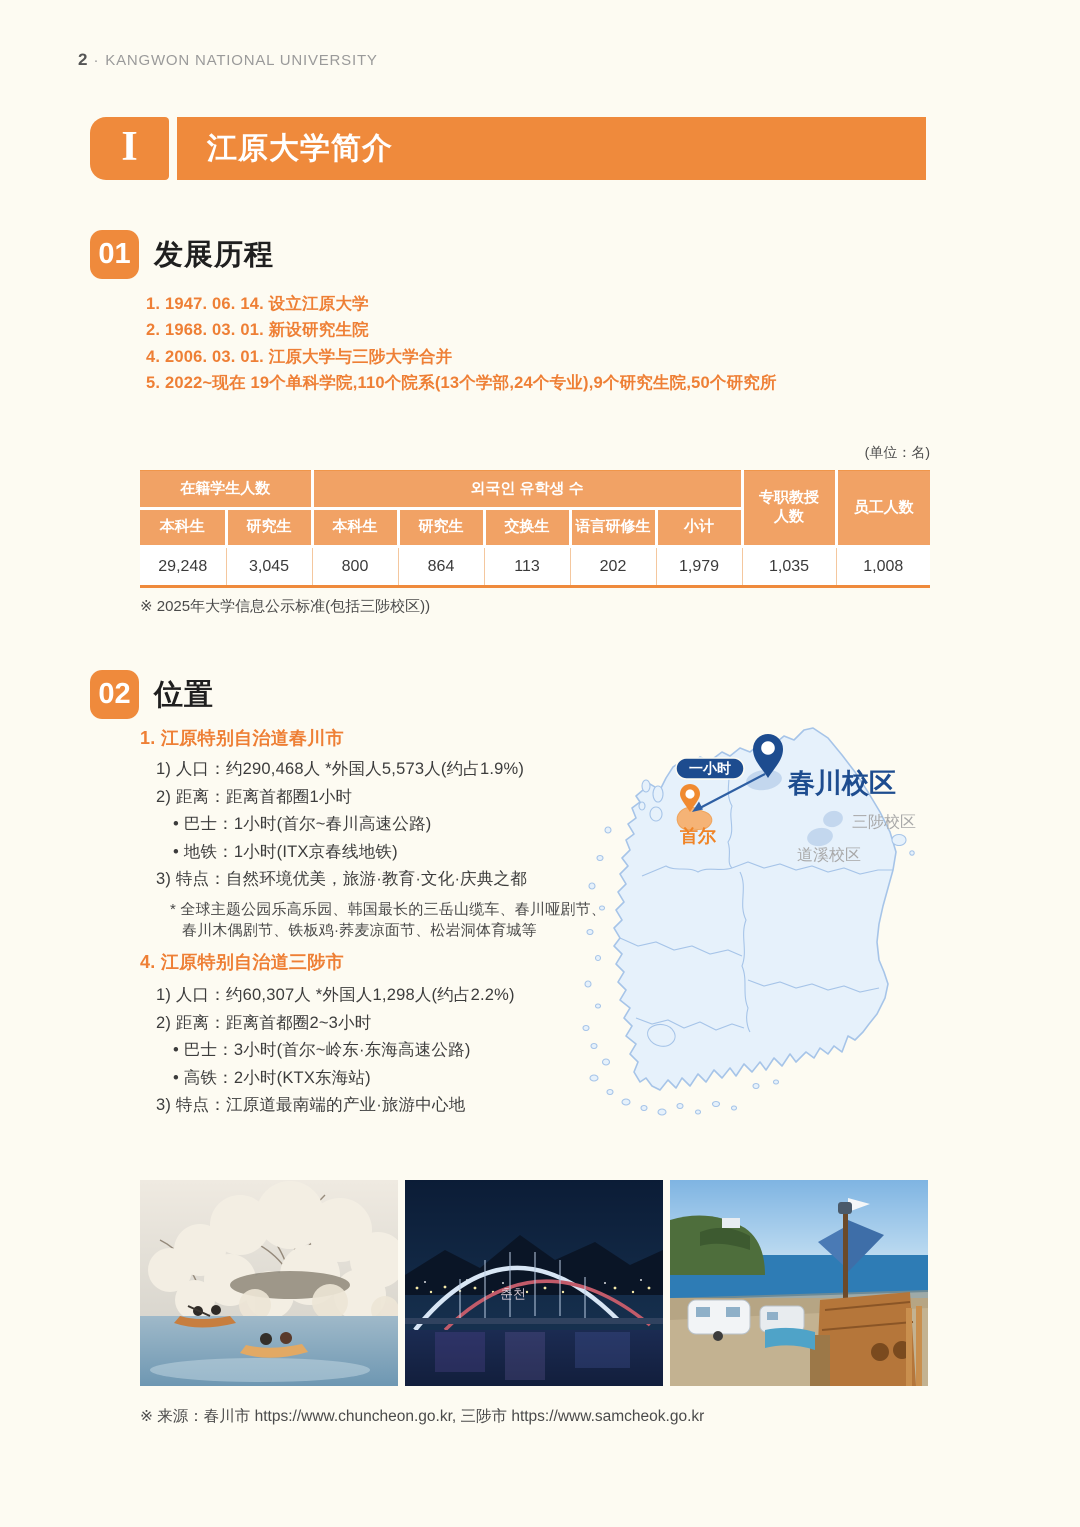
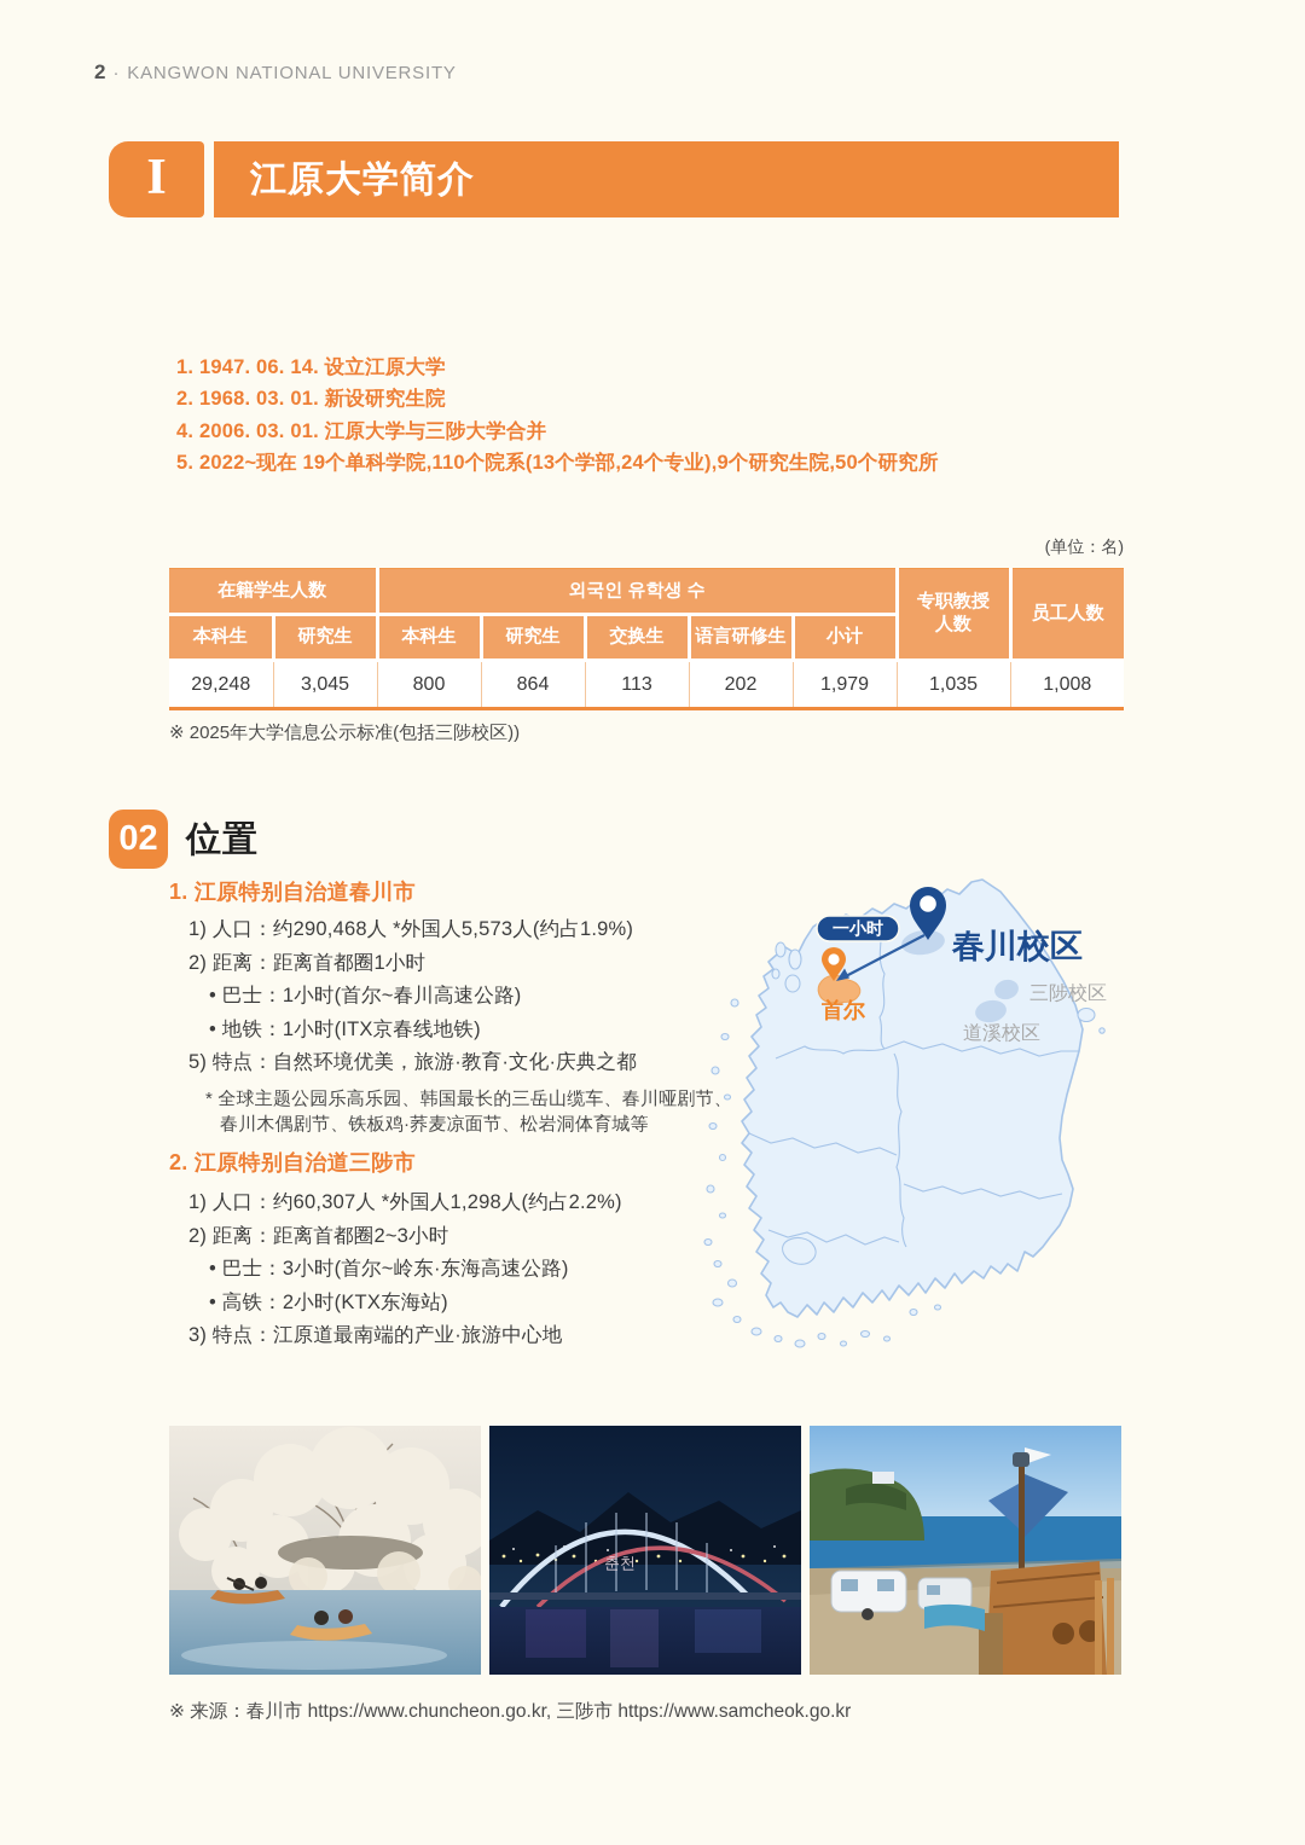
  2 · KANGWON NATIONAL UNIVERSITY
  I
  江原大学简介
- 01
- 发展历程
  1. 1947. 06. 14. 设立江原大学
  2. 1968. 03. 01. 新设研究生院
  4. 2006. 03. 01. 江原大学与三陟大学合并
  5. 2022~现在 19个单科学院,110个院系(13个学部,24个专业),9个研究生院,50个研究所
  (单位：名)
  在籍学生人数	외국인 유학생 수	专职教授人数	员工人数
  本科生	研究生	本科生	研究生	交换生	语言研修生	小计
  29,248	3,045	800	864	113	202	1,979	1,035	1,008
  ※ 2025年大学信息公示标准(包括三陟校区))
  02
  位置
  1. 江原特别自治道春川市
  1) 人口：约290,468人 *外国人5,573人(约占1.9%)
  2) 距离：距离首都圈1小时
  • 巴士：1小时(首尔~春川高速公路)
  • 地铁：1小时(ITX京春线地铁)
- 3) 特点：自然环境优美，旅游·教育·文化·庆典之都
+ 5) 特点：自然环境优美，旅游·教育·文化·庆典之都
  * 全球主题公园乐高乐园、韩国最长的三岳山缆车、春川哑剧节、
  春川木偶剧节、铁板鸡·荞麦凉面节、松岩洞体育城等
- 4. 江原特别自治道三陟市
+ 2. 江原特别自治道三陟市
  1) 人口：约60,307人 *外国人1,298人(约占2.2%)
  2) 距离：距离首都圈2~3小时
  • 巴士：3小时(首尔~岭东·东海高速公路)
  • 高铁：2小时(KTX东海站)
  3) 特点：江原道最南端的产业·旅游中心地
  一小时
  春川校区
  首尔
  三陟校区
  道溪校区
  춘천
  ※ 来源：春川市 https://www.chuncheon.go.kr, 三陟市 https://www.samcheok.go.kr
